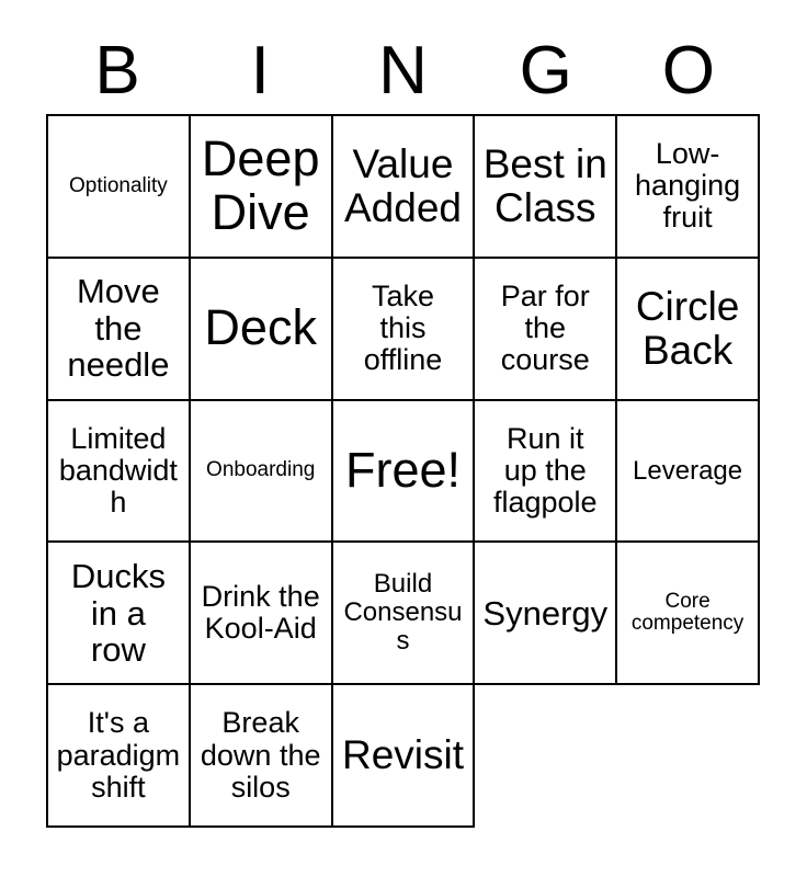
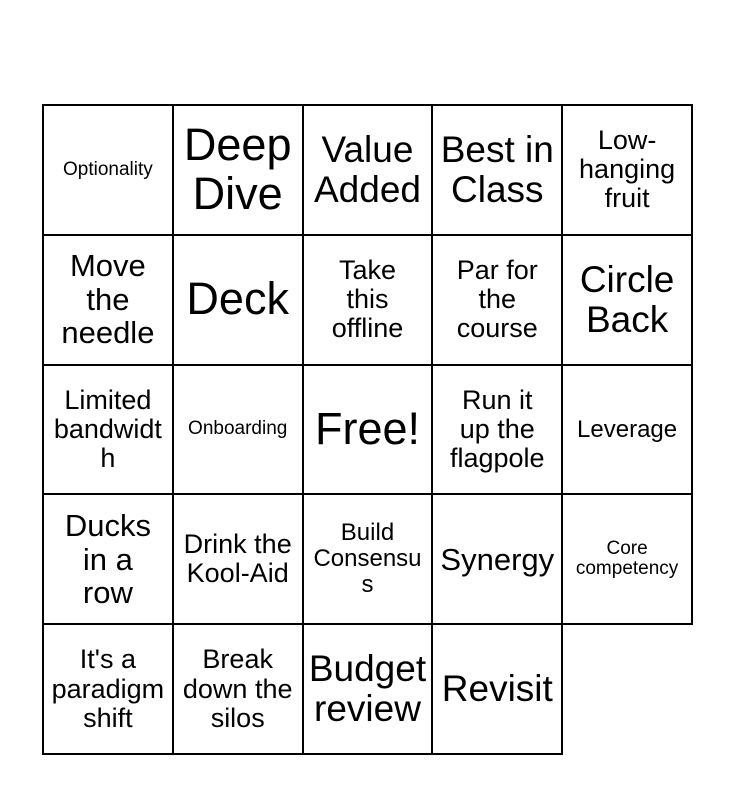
- B
- I
- N
- G
- O
  Optionality
  Deep
  Dive
  Value
  Added
  Best in
  Class
  Low-
  hanging
  fruit
  Move
  the
  needle
  Deck
  Take
  this
  offline
  Par for
  the
  course
  Circle
  Back
  Limited
  bandwidth
  Onboarding
  Free!
  Run it
  up the
  flagpole
  Leverage
  Ducks
  in a
  row
  Drink the
  Kool-Aid
  Build
  Consensus
  Synergy
  Core
  competency
  It's a
  paradigm
  shift
  Break
  down the
  silos
+ Budget
+ review
  Revisit
